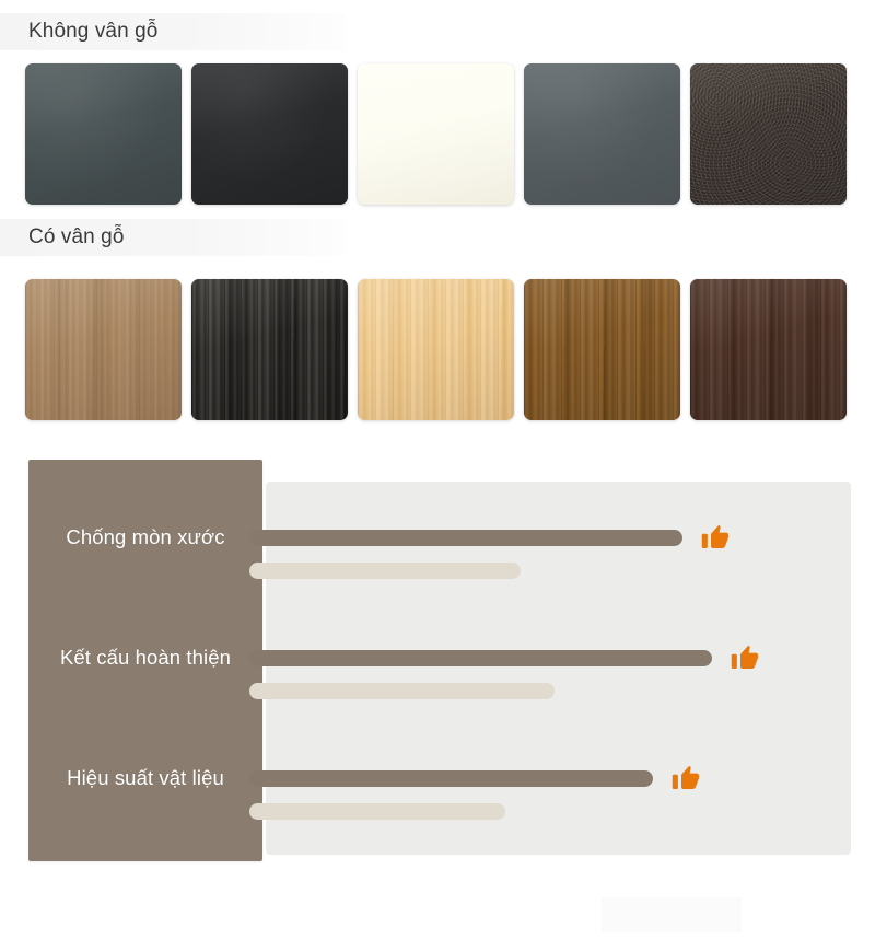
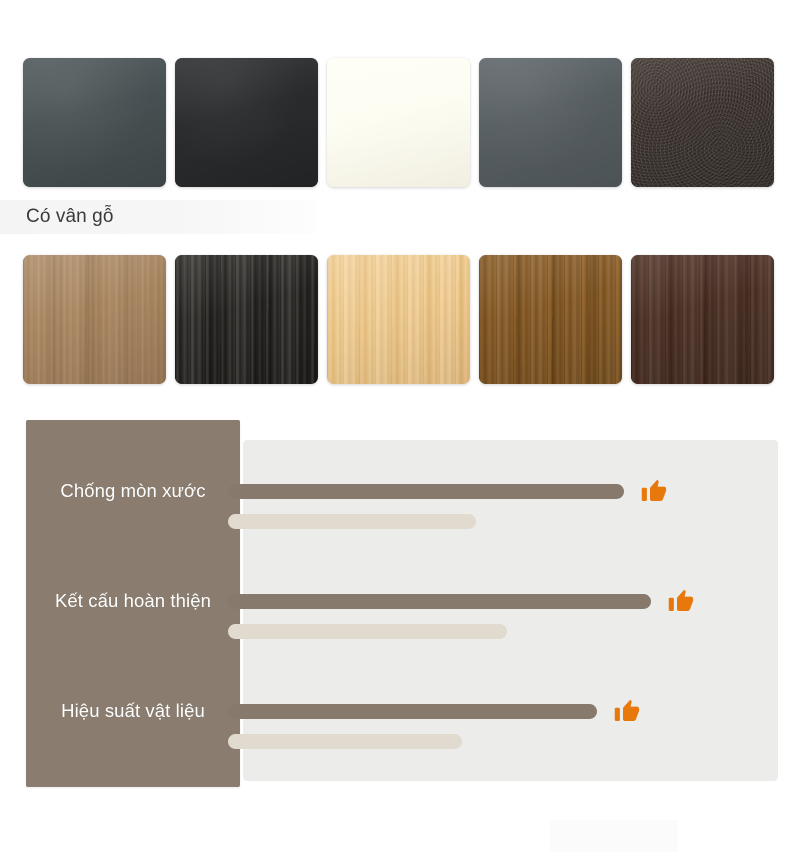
- Không vân gỗ
  Có vân gỗ
  Chống mòn xước
  Kết cấu hoàn thiện
  Hiệu suất vật liệu
